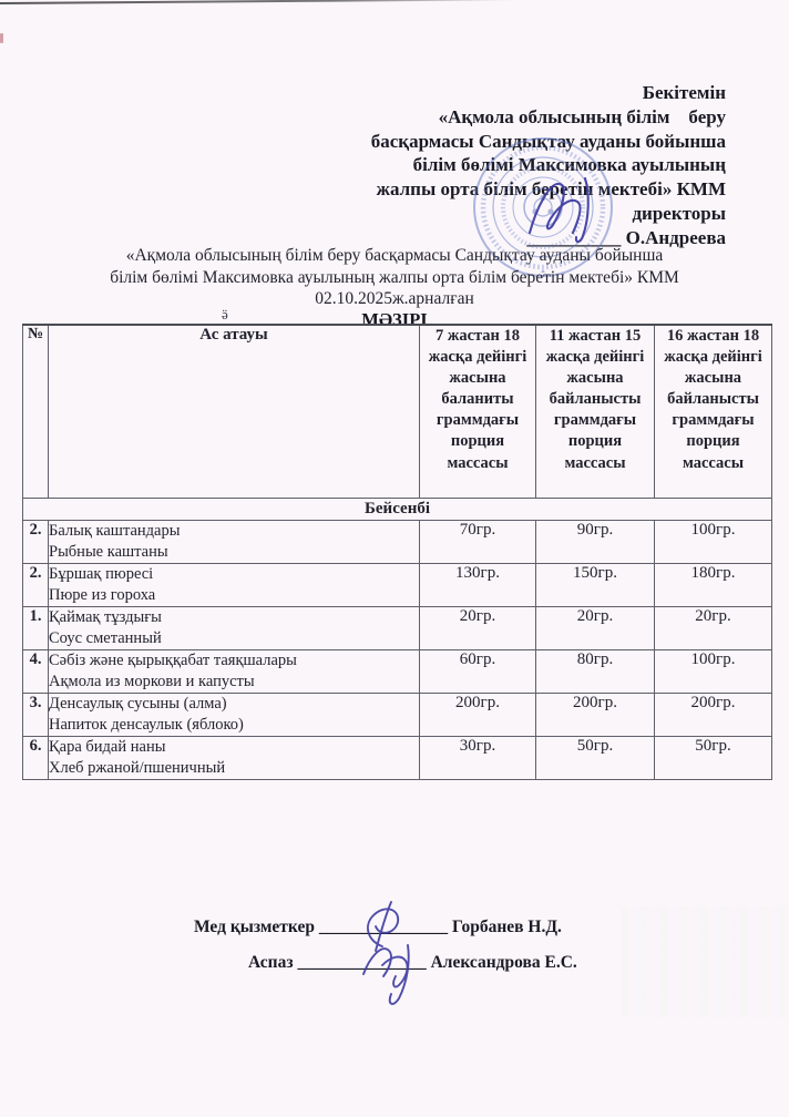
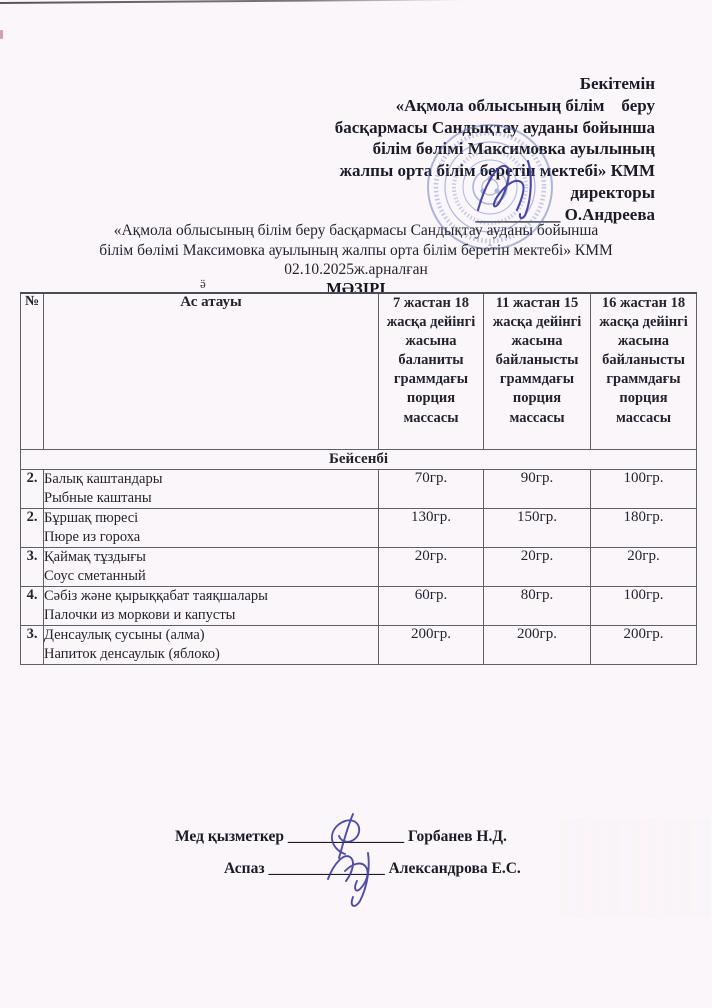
  Бекітемін
  «Ақмола облысының білім беру
  басқармасы Сандықтау ауданы бойынша
  білім бөлімі Максимовка ауылының
  жалпы орта білім берті мектебі» КММ
  директоры
  __________ О.Андреева
  «Ақмола облысының білім беру басқармасы Сандықтау ауданы бойынша
  білім бөлімі Максимовка ауылының жалпы орта білім беретін мектебі» КММ
  02.10.2025ж.арналған
  ӛ
  МӘЗІРІ
  №	Ас атауы	7 жастан 18 жасқа дейінгі жасына баланиты граммдағы порция массасы	11 жастан 15 жасқа дейінгі жасына байланысты граммдағы порция массасы	16 жастан 18 жасқа дейінгі жасына байланысты граммдағы порция массасы
  Бейсенбі
  2.	Балық каштандары Рыбные каштаны	70гр.	90гр.	100гр.
  2.	Бұршақ пюресі Пюре из гороха	130гр.	150гр.	180гр.
- 1.	Қаймақ тұздығы Соус сметанный	20гр.	20гр.	20гр.
+ 3.	Қаймақ тұздығы Соус сметанный	20гр.	20гр.	20гр.
- 4.	Сәбіз және қырыққабат таяқшалары Ақмола из моркови и капусты	60гр.	80гр.	100гр.
+ 4.	Сәбіз және қырыққабат таяқшалары Палочки из моркови и капусты	60гр.	80гр.	100гр.
  3.	Денсаулық сусыны (алма) Напиток денсаулык (яблоко)	200гр.	200гр.	200гр.
- 6.	Қара бидай наны Хлеб ржаной/пшеничный	30гр.	50гр.	50гр.
  Мед қызметкер _____________ Горбанев Н.Д.
  Аспаз _______________ Александрова Е.С.
